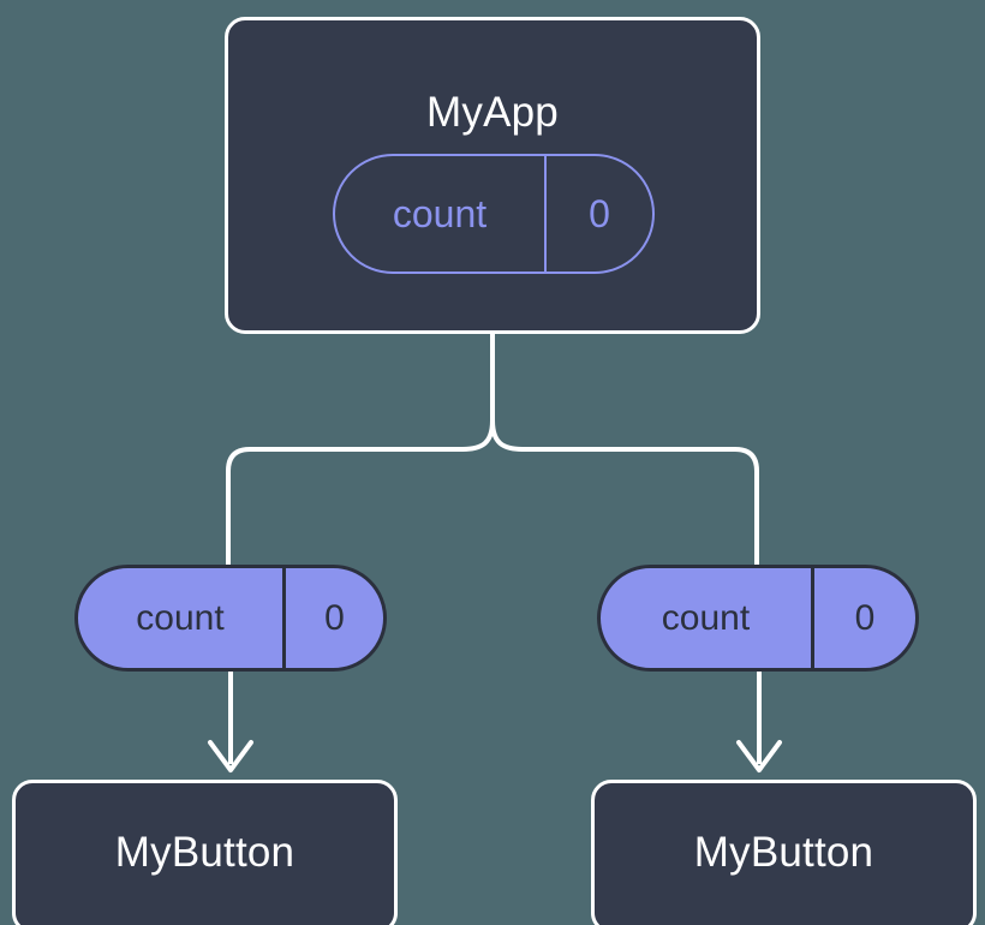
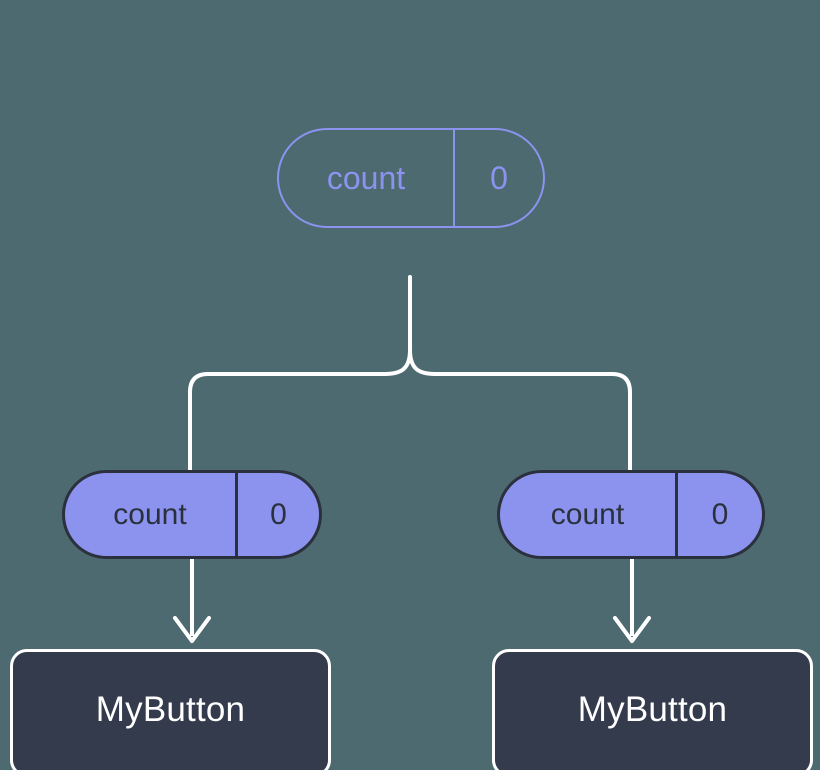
- MyApp
  count
  0
  count
  0
  count
  0
  MyButton
  MyButton
